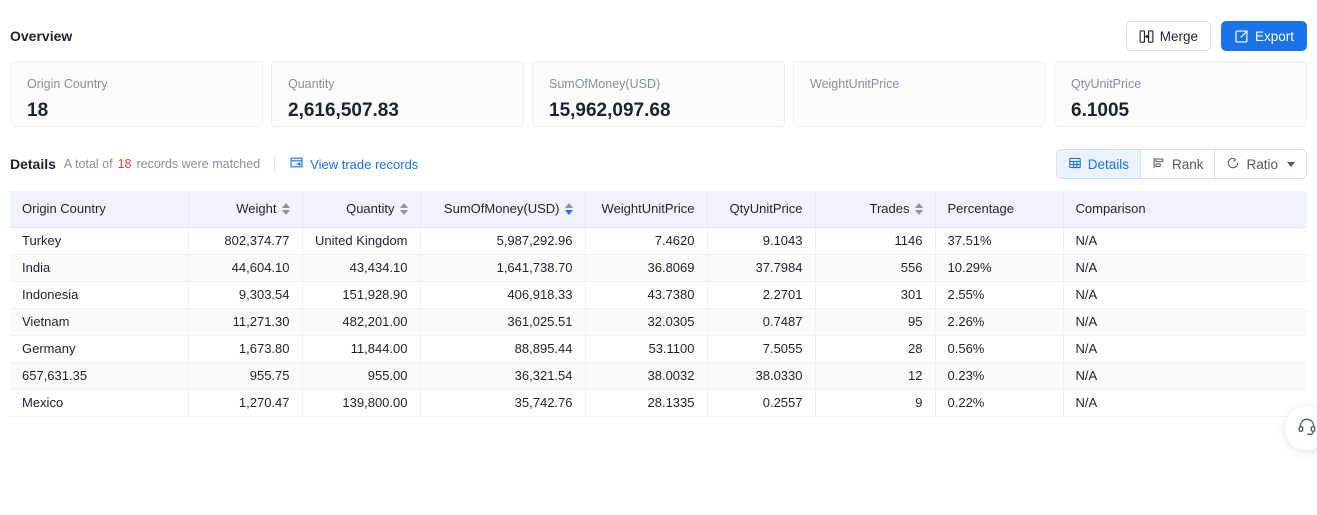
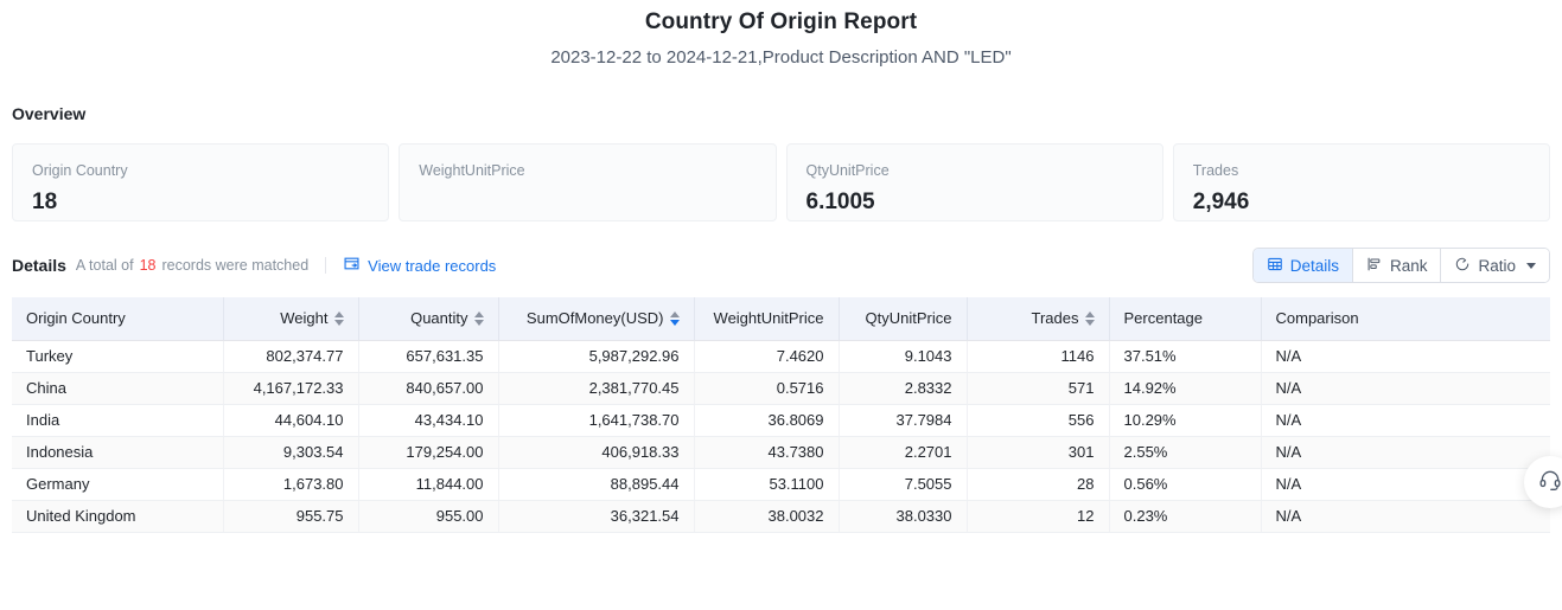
+ Country Of Origin Report
+ 2023-12-22 to 2024-12-21,Product Description AND "LED"
  Overview
- Merge
- Export
  Origin Country
  18
- Quantity
- 2,616,507.83
- SumOfMoney(USD)
- 15,962,097.68
  WeightUnitPrice
  QtyUnitPrice
  6.1005
+ Trades
+ 2,946
  Details
  A total of
  18
  records were matched
  View trade records
  Details
  Rank
  Ratio
  Origin Country	Weight	Quantity	SumOfMoney(USD)	WeightUnitPrice	QtyUnitPrice	Trades	Percentage	Comparison
- Turkey	802,374.77	United Kingdom	5,987,292.96	7.4620	9.1043	1146	37.51%	N/A
+ Turkey	802,374.77	657,631.35	5,987,292.96	7.4620	9.1043	1146	37.51%	N/A
+ China	4,167,172.33	840,657.00	2,381,770.45	0.5716	2.8332	571	14.92%	N/A
  India	44,604.10	43,434.10	1,641,738.70	36.8069	37.7984	556	10.29%	N/A
- Indonesia	9,303.54	151,928.90	406,918.33	43.7380	2.2701	301	2.55%	N/A
+ Indonesia	9,303.54	179,254.00	406,918.33	43.7380	2.2701	301	2.55%	N/A
- Vietnam	11,271.30	482,201.00	361,025.51	32.0305	0.7487	95	2.26%	N/A
  Germany	1,673.80	11,844.00	88,895.44	53.1100	7.5055	28	0.56%	N/A
- 657,631.35	955.75	955.00	36,321.54	38.0032	38.0330	12	0.23%	N/A
+ United Kingdom	955.75	955.00	36,321.54	38.0032	38.0330	12	0.23%	N/A
- Mexico	1,270.47	139,800.00	35,742.76	28.1335	0.2557	9	0.22%	N/A
